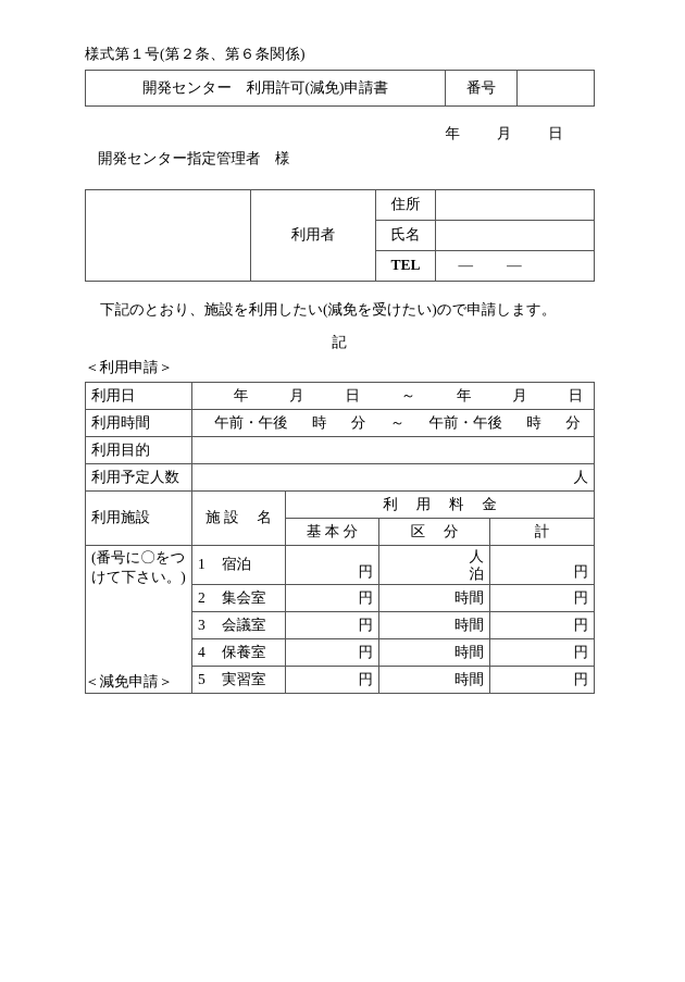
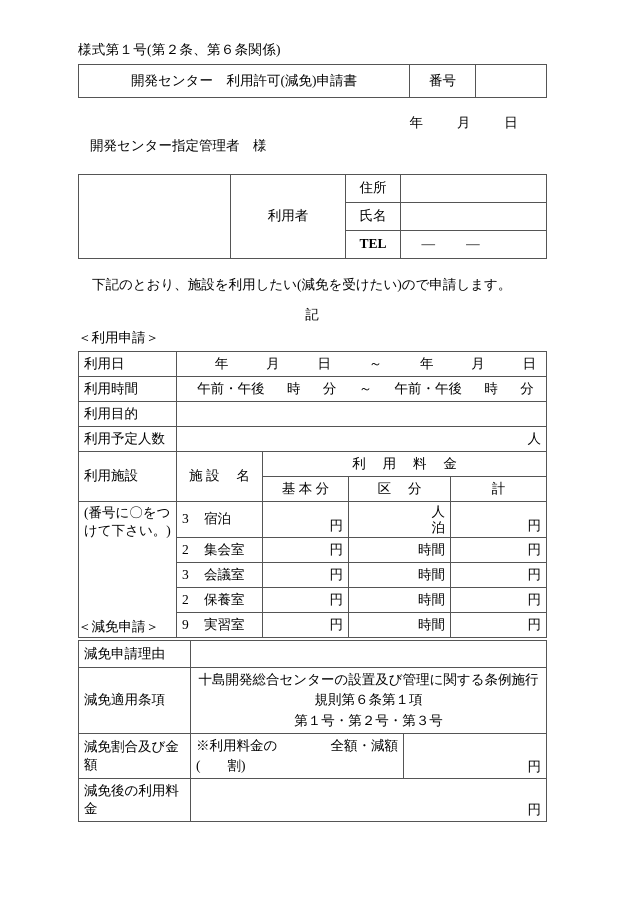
  様式第１号(第２条、第６条関係)
  開発センター 利用許可(減免)申請書	番号
  年 月 日
  開発センター指定管理者 様
  	利用者	住所
  氏名
  TEL	— —
  下記のとおり、施設を利用したい(減免を受けたい)ので申請します。
  記
  ＜利用申請＞
  利用日	年 月 日 ～ 年 月 日
  利用時間	午前・午後 時 分 ～ 午前・午後 時 分
  利用目的
  利用予定人数	人
  利用施設	施 設 名	利 用 料 金
  基 本 分	区 分	計
- (番号に〇をつけて下さい。)	1 宿泊	円	人 泊	円
+ (番号に〇をつけて下さい。)	3 宿泊	円	人 泊	円
  2 集会室	円	時間	円
  3 会議室	円	時間	円
- 4 保養室	円	時間	円
+ 2 保養室	円	時間	円
- 5 実習室	円	時間	円
+ 9 実習室	円	時間	円
  ＜減免申請＞
+ 減免申請理由
+ 減免適用条項	十島開発総合センターの設置及び管理に関する条例施行 規則第６条第１項 第１号・第２号・第３号
+ 減免割合及び金額	※利用料金の 全額・減額 ( 割)	円
+ 減免後の利用料金	円
